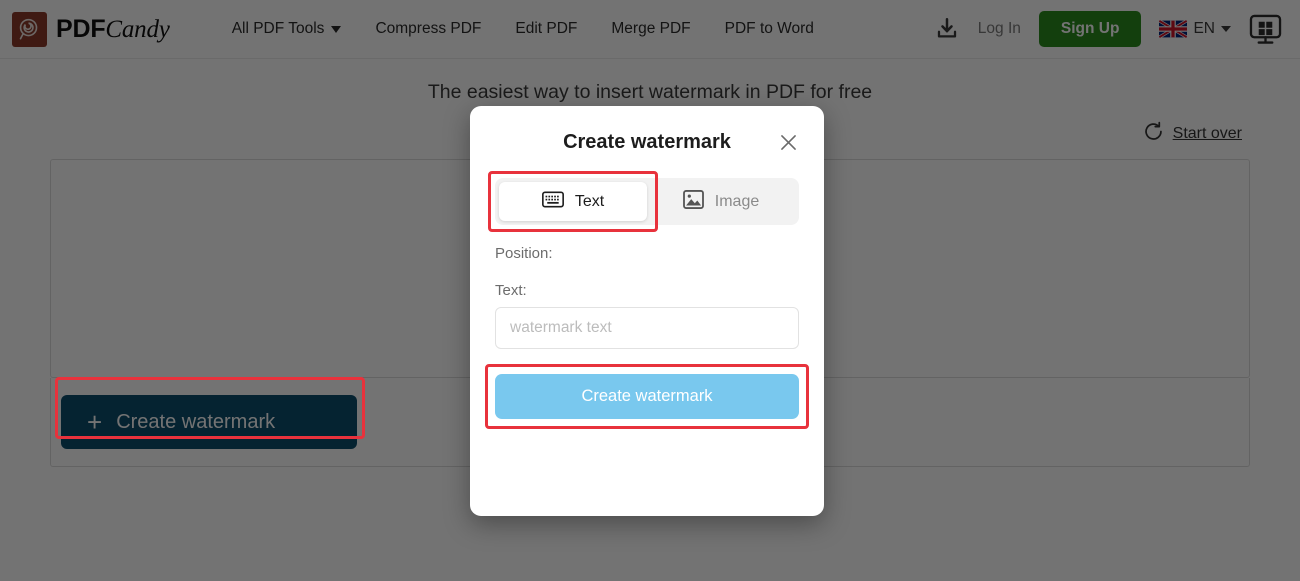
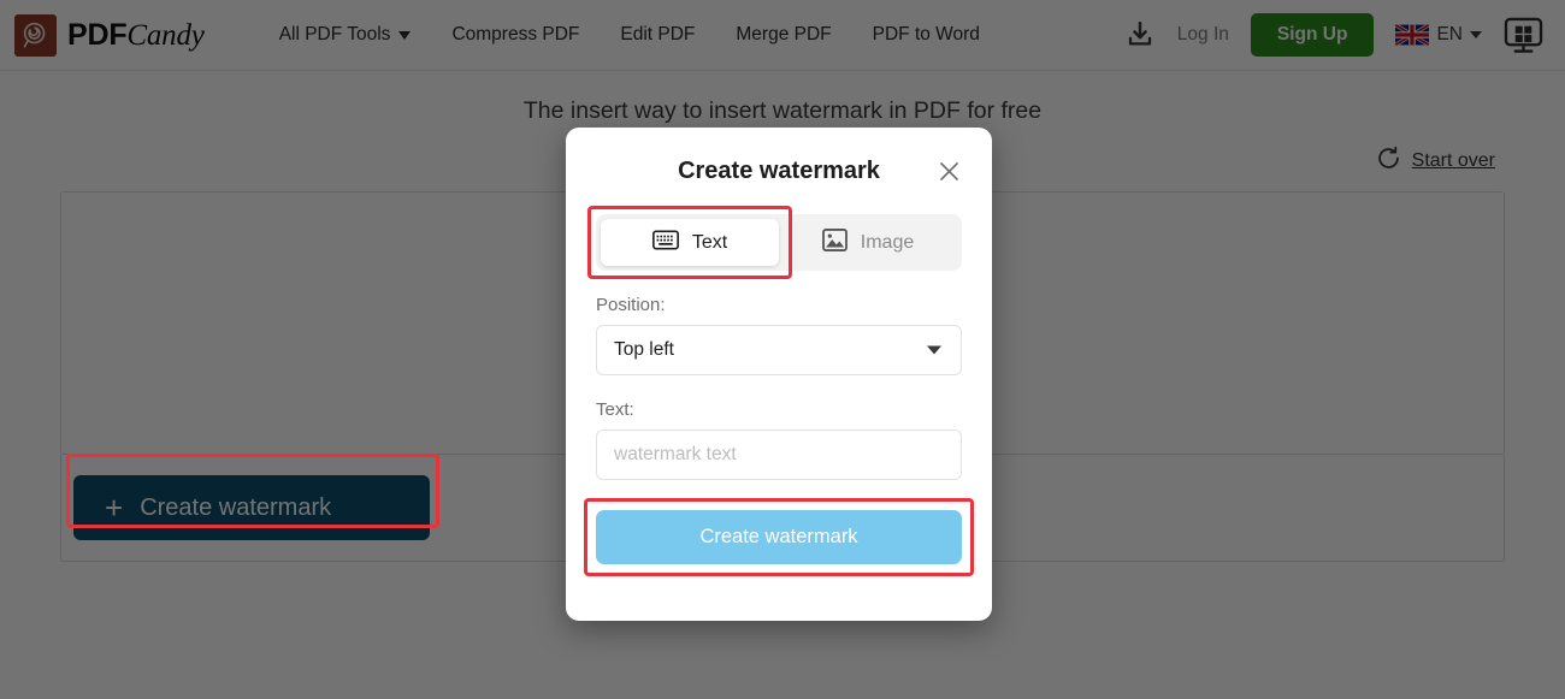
  PDFCandy
  All PDF Tools
  Compress PDF
  Edit PDF
  Merge PDF
  PDF to Word
  Log In
  Sign Up
  EN
- The easiest way to insert watermark in PDF for free
+ The insert way to insert watermark in PDF for free
  Start over
  +
  Create watermark
  Create watermark
  Text
  Image
  Position:
+ Top left
  Text:
  watermark text
  Create watermark
